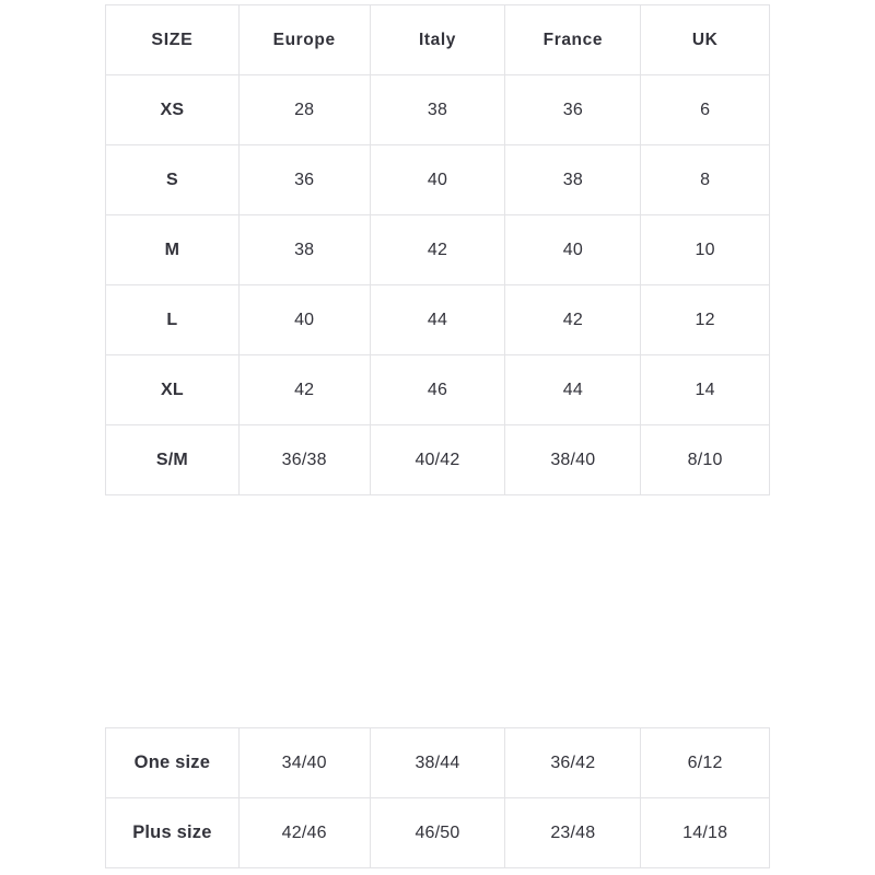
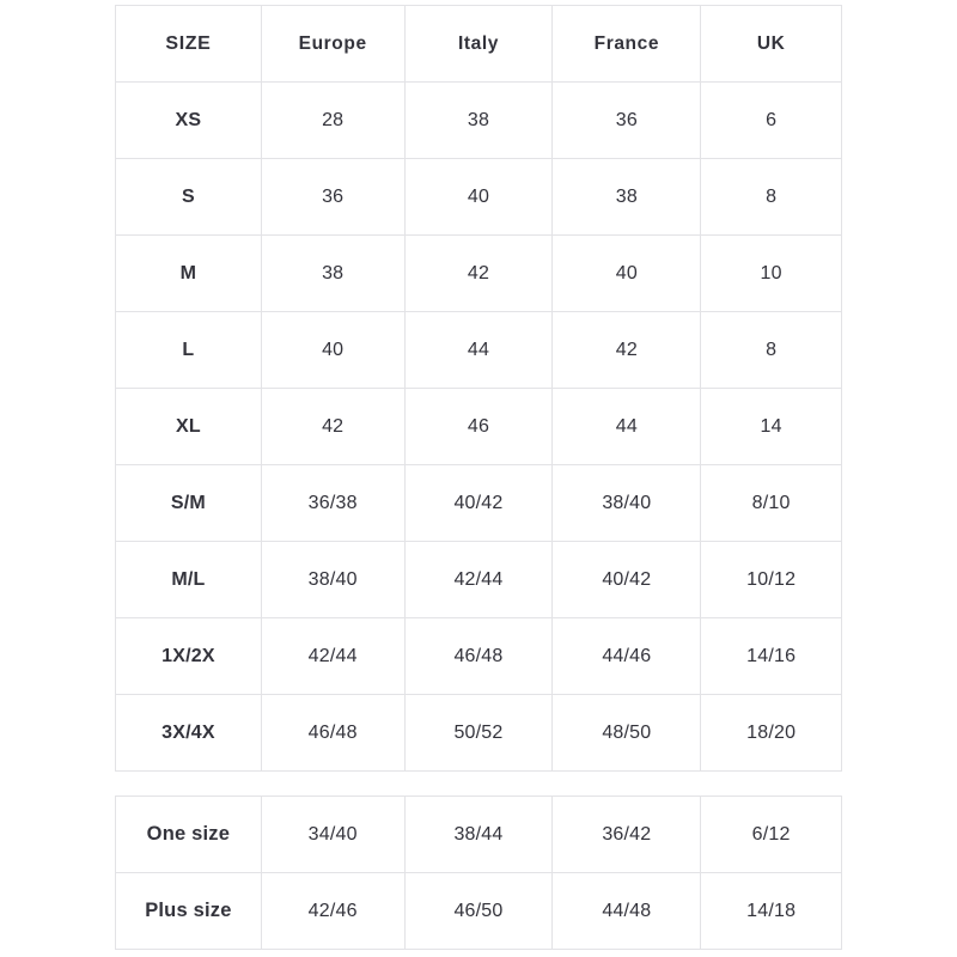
  SIZE	Europe	Italy	France	UK
  XS	28	38	36	6
  S	36	40	38	8
  M	38	42	40	10
- L	40	44	42	12
+ L	40	44	42	8
  XL	42	46	44	14
  S/M	36/38	40/42	38/40	8/10
+ M/L	38/40	42/44	40/42	10/12
+ 1X/2X	42/44	46/48	44/46	14/16
+ 3X/4X	46/48	50/52	48/50	18/20
  One size	34/40	38/44	36/42	6/12
- Plus size	42/46	46/50	23/48	14/18
+ Plus size	42/46	46/50	44/48	14/18
